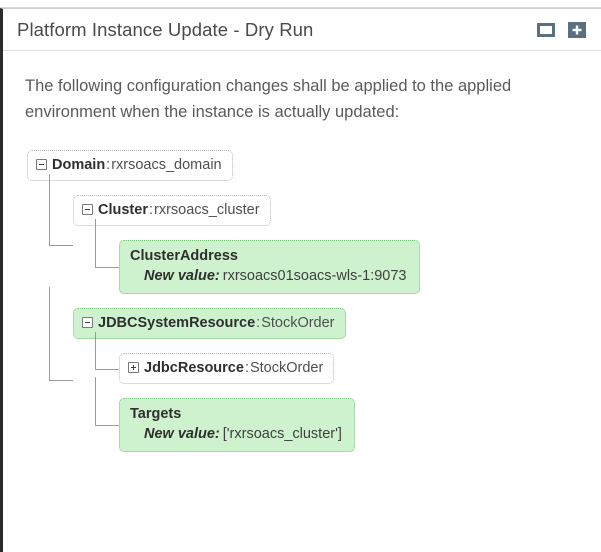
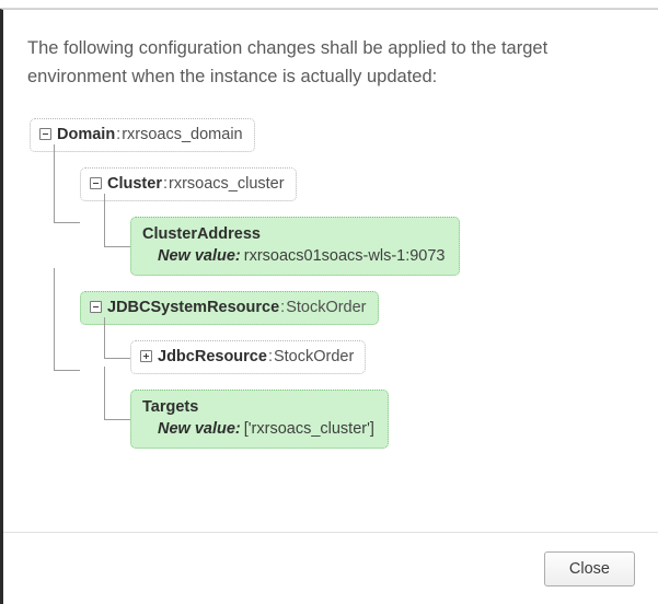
- Platform Instance Update - Dry Run
- The following configuration changes shall be applied to the applied environment when the instance is actually updated:
+ The following configuration changes shall be applied to the target environment when the instance is actually updated:
  Domain:rxrsoacs_domain
  Cluster:rxrsoacs_cluster
  ClusterAddress
  New value: rxrsoacs01soacs-wls-1:9073
  JDBCSystemResource:StockOrder
  JdbcResource:StockOrder
  Targets
  New value: ['rxrsoacs_cluster']
+ Close
